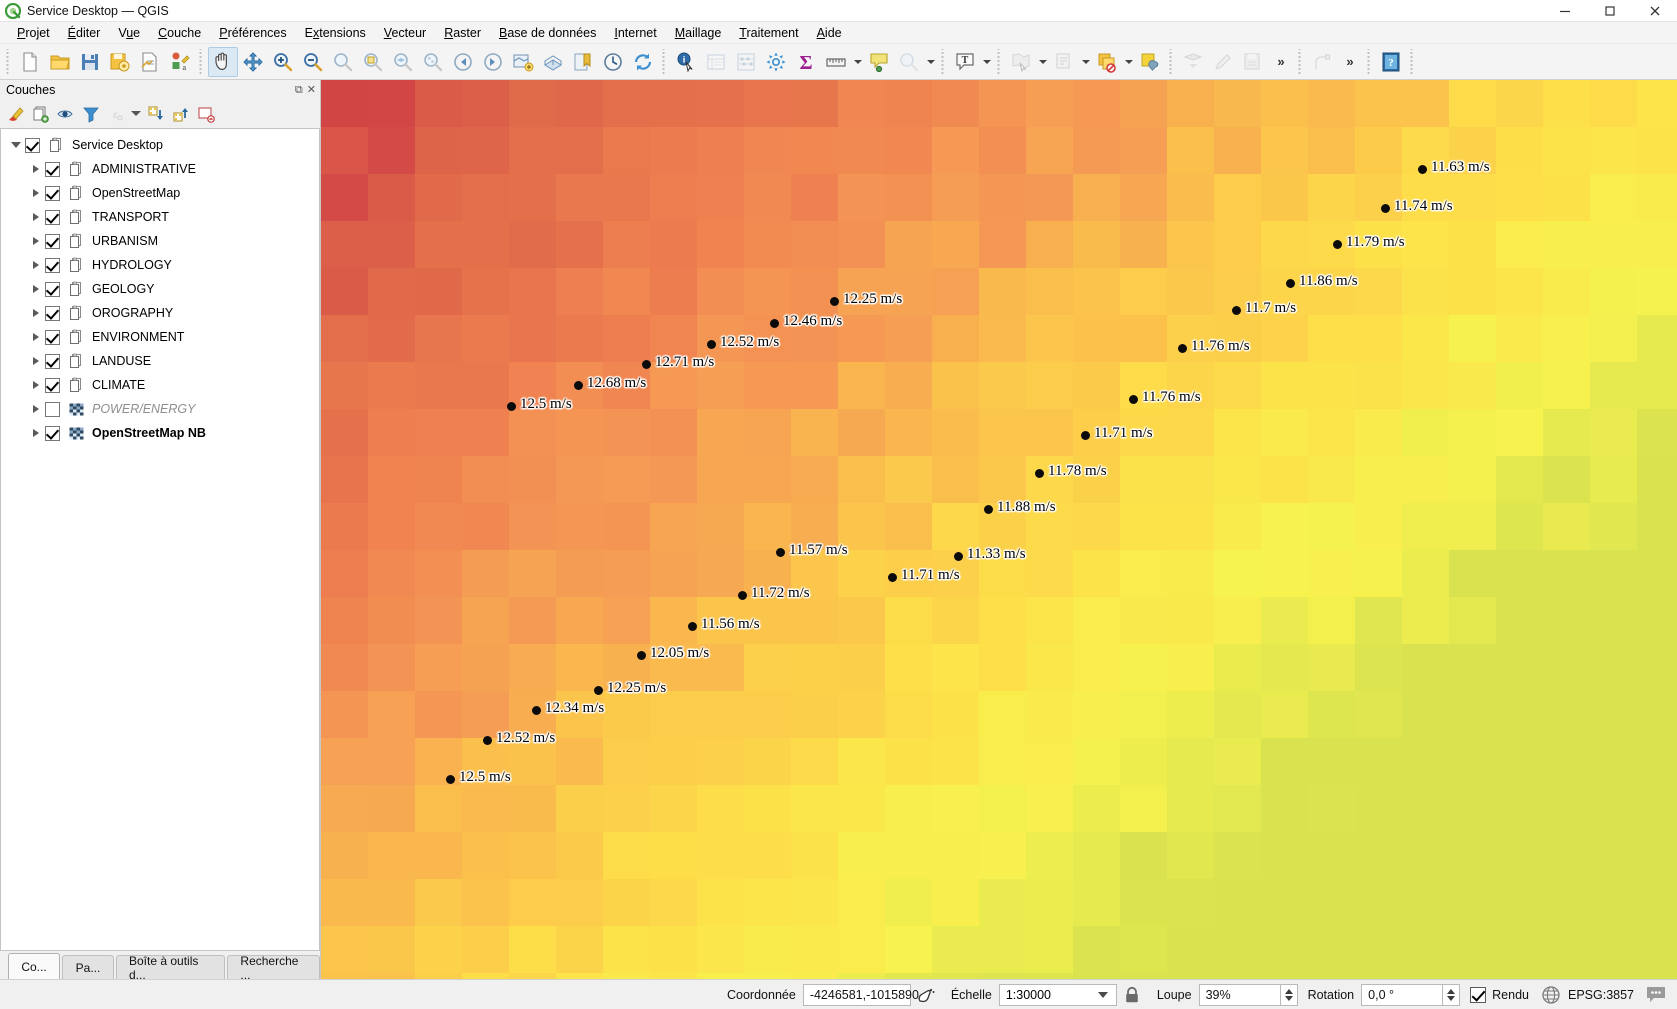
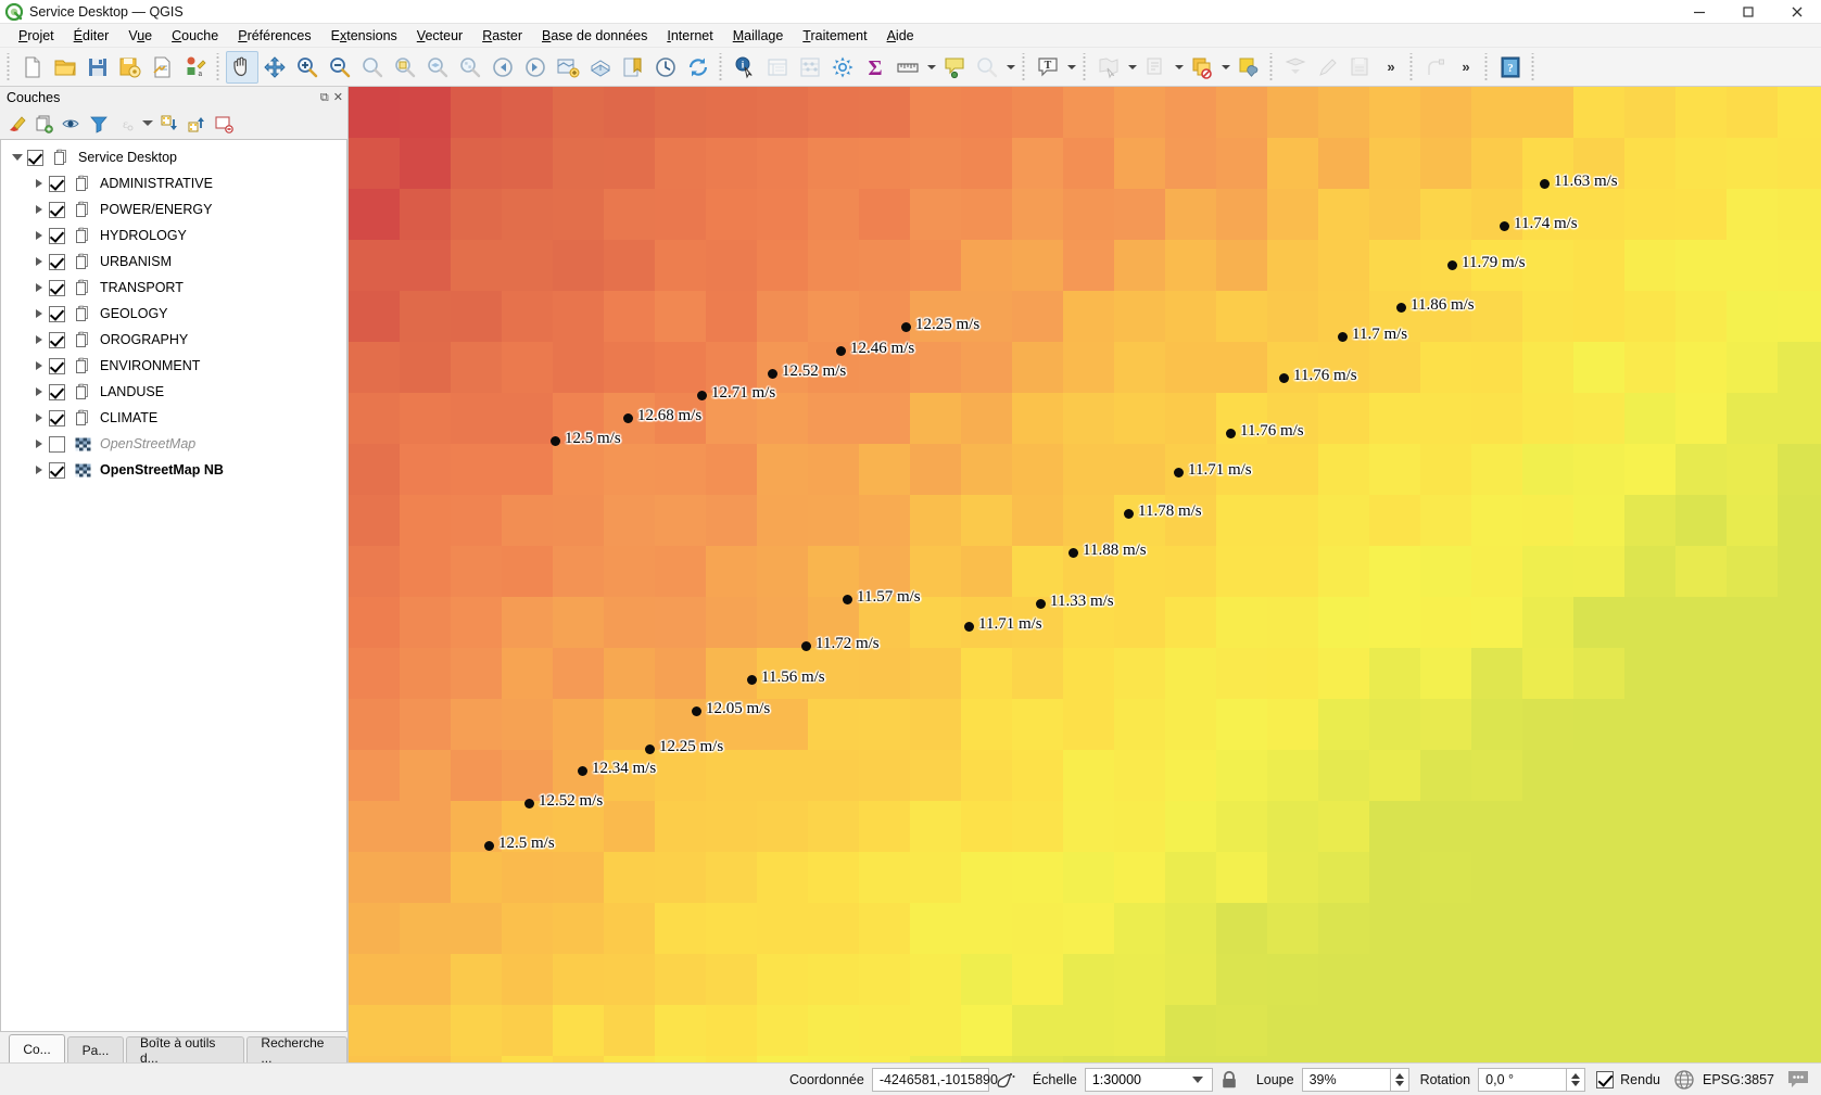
  Service Desktop — QGIS
  Projet
  Éditer
  Vue
  Couche
  Préférences
  Extensions
  Vecteur
  Raster
  Base de données
  Internet
  Maillage
  Traitement
  Aide
  a
  i
  Σ
  T
  »
  »
  ?
  Couches
  ⧉
  ✕
  ε
  Service Desktop
  ADMINISTRATIVE
- OpenStreetMap
+ POWER/ENERGY
- TRANSPORT
+ HYDROLOGY
  URBANISM
- HYDROLOGY
+ TRANSPORT
  GEOLOGY
  OROGRAPHY
  ENVIRONMENT
  LANDUSE
  CLIMATE
- POWER/ENERGY
+ OpenStreetMap
  OpenStreetMap NB
  Co...
  Pa...
  Boîte à outils d...
  Recherche ...
  11.63 m/s
  11.74 m/s
  11.79 m/s
  11.86 m/s
  11.7 m/s
  11.76 m/s
  11.76 m/s
  11.71 m/s
  11.78 m/s
  11.88 m/s
  11.33 m/s
  11.71 m/s
  11.57 m/s
  11.72 m/s
  11.56 m/s
  12.05 m/s
  12.25 m/s
  12.34 m/s
  12.52 m/s
  12.5 m/s
  12.25 m/s
  12.46 m/s
  12.52 m/s
  12.71 m/s
  12.68 m/s
  12.5 m/s
  Coordonnée
  -4246581,-101589
  Échelle
  1:30000
  Loupe
  39%
  Rotation
  0,0 °
  Rendu
  EPSG:3857
